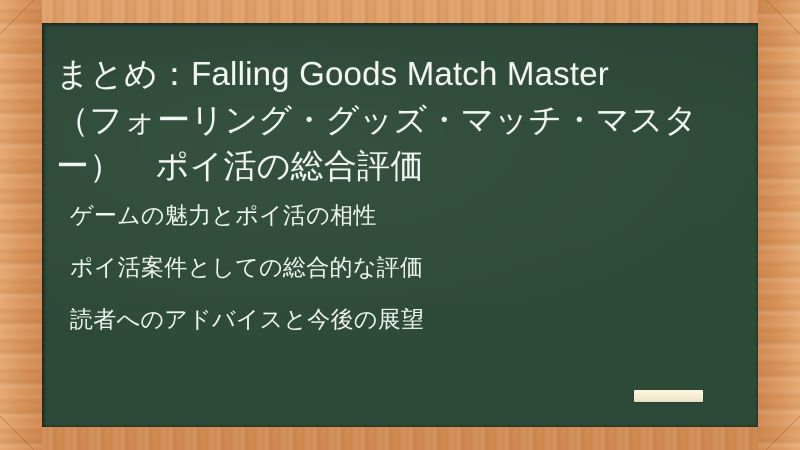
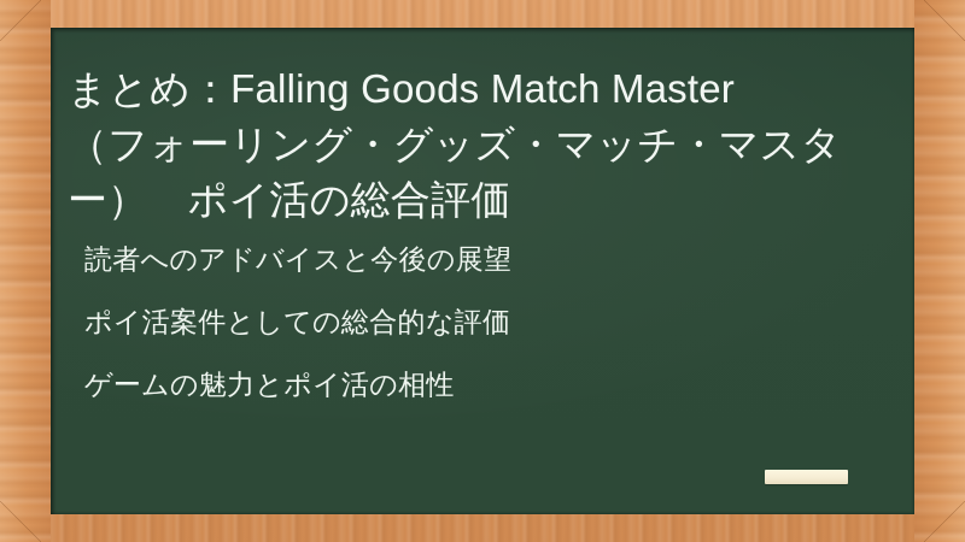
  まとめ：Falling Goods Match Master
  （フォーリング・グッズ・マッチ・マスター） ポイ活の総合評価
- ゲームの魅力とポイ活の相性
+ 読者へのアドバイスと今後の展望
  ポイ活案件としての総合的な評価
- 読者へのアドバイスと今後の展望
+ ゲームの魅力とポイ活の相性
